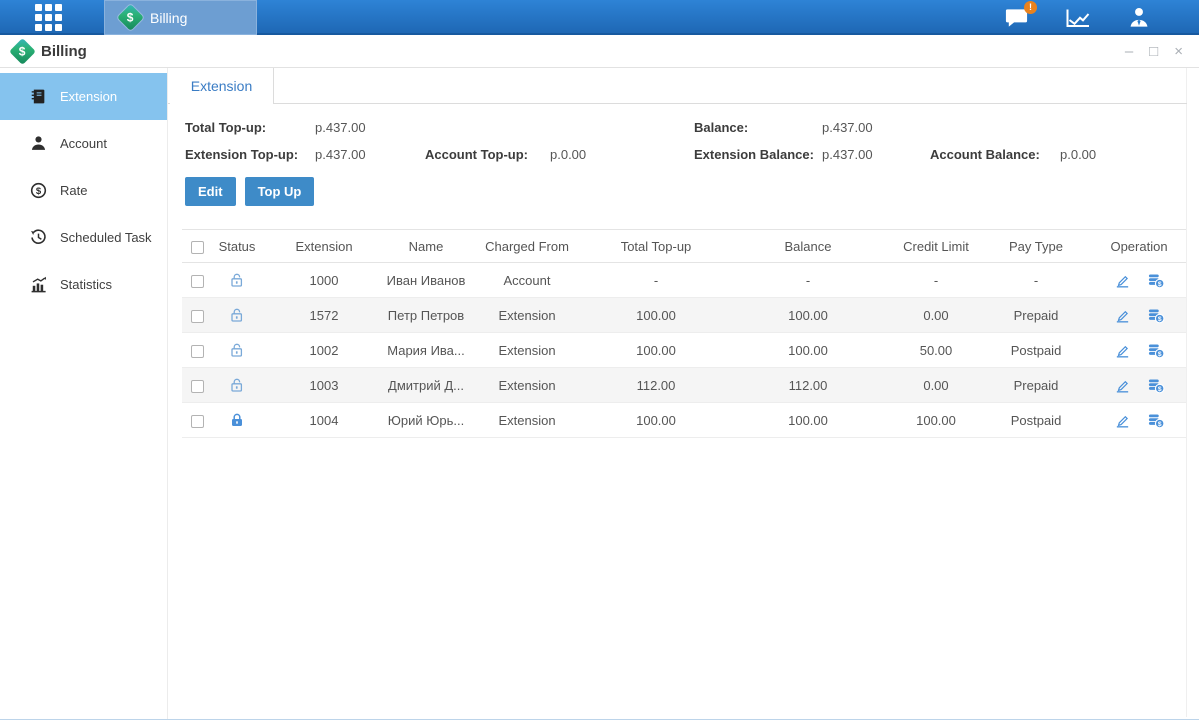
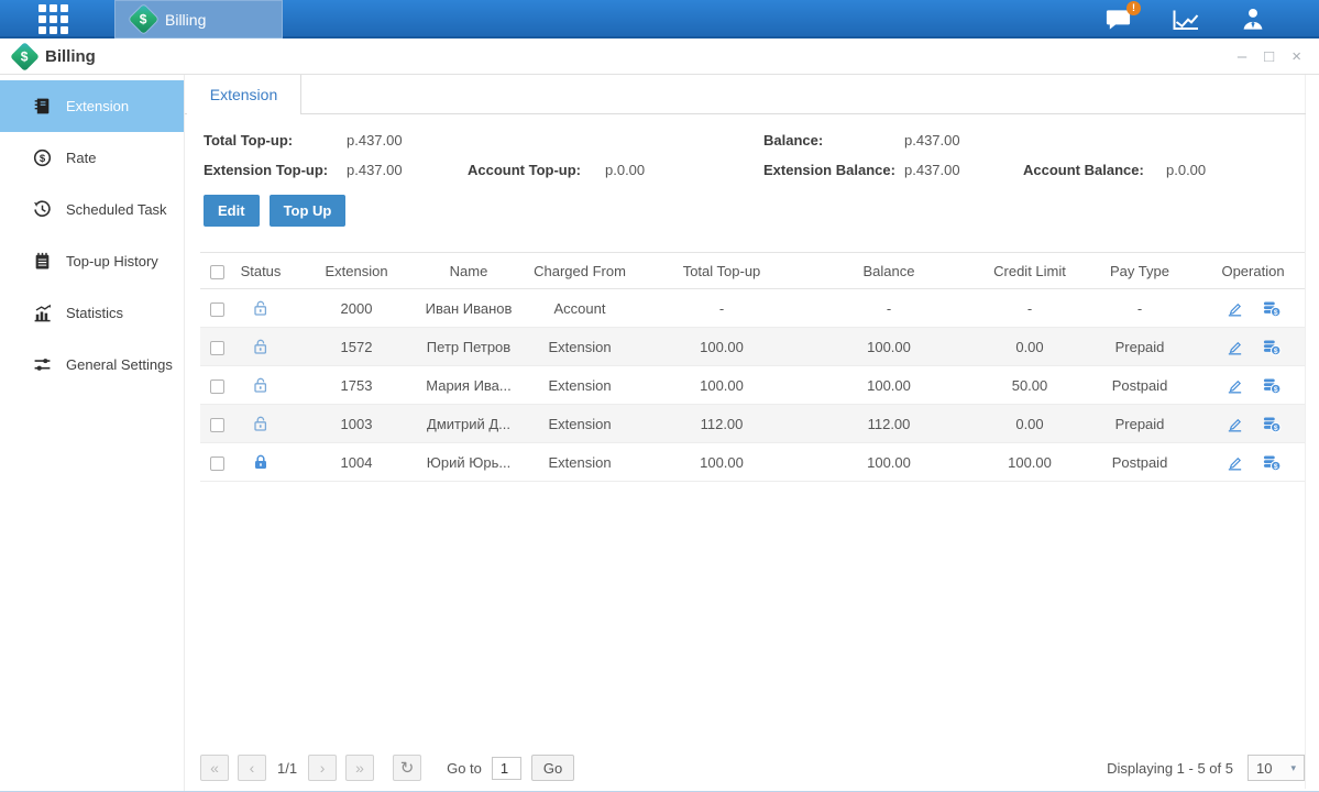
  Billing
  !
  Billing
  –
  □
  ×
  Extension
- Account
  $
  Rate
  Scheduled Task
+ Top-up History
  Statistics
+ General Settings
  Extension
  Total Top-up:
  p.437.00
  Balance:
  p.437.00
  Extension Top-up:
  p.437.00
  Account Top-up:
  p.0.00
  Extension Balance:
  p.437.00
  Account Balance:
  p.0.00
  Edit
  Top Up
  	Status	Extension	Name	Charged From	Total Top-up	Balance	Credit Limit	Pay Type	Operation
- 		1000	Иван Иванов	Account	-	-	-	-
+ 		2000	Иван Иванов	Account	-	-	-	-
  		1572	Петр Петров	Extension	100.00	100.00	0.00	Prepaid
- 		1002	Мария Ива...	Extension	100.00	100.00	50.00	Postpaid
+ 		1753	Мария Ива...	Extension	100.00	100.00	50.00	Postpaid
  		1003	Дмитрий Д...	Extension	112.00	112.00	0.00	Prepaid
  		1004	Юрий Юрь...	Extension	100.00	100.00	100.00	Postpaid
+ «
+ ‹
+ 1/1
+ ›
+ »
+ ↻
+ Go to
+ 1
+ Go
+ Displaying 1 - 5 of 5
+ 10
+ ▾
